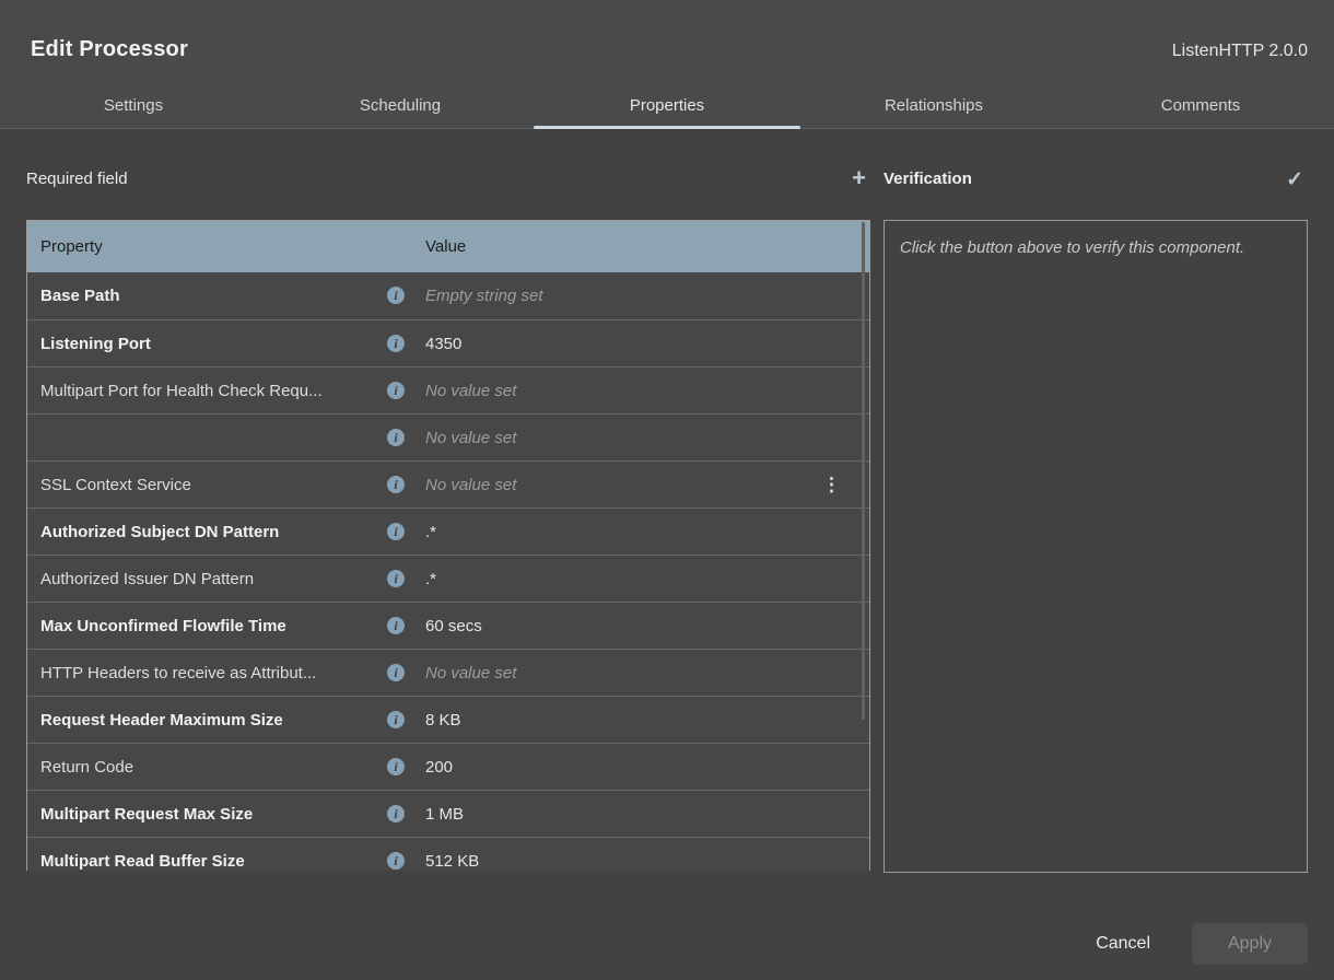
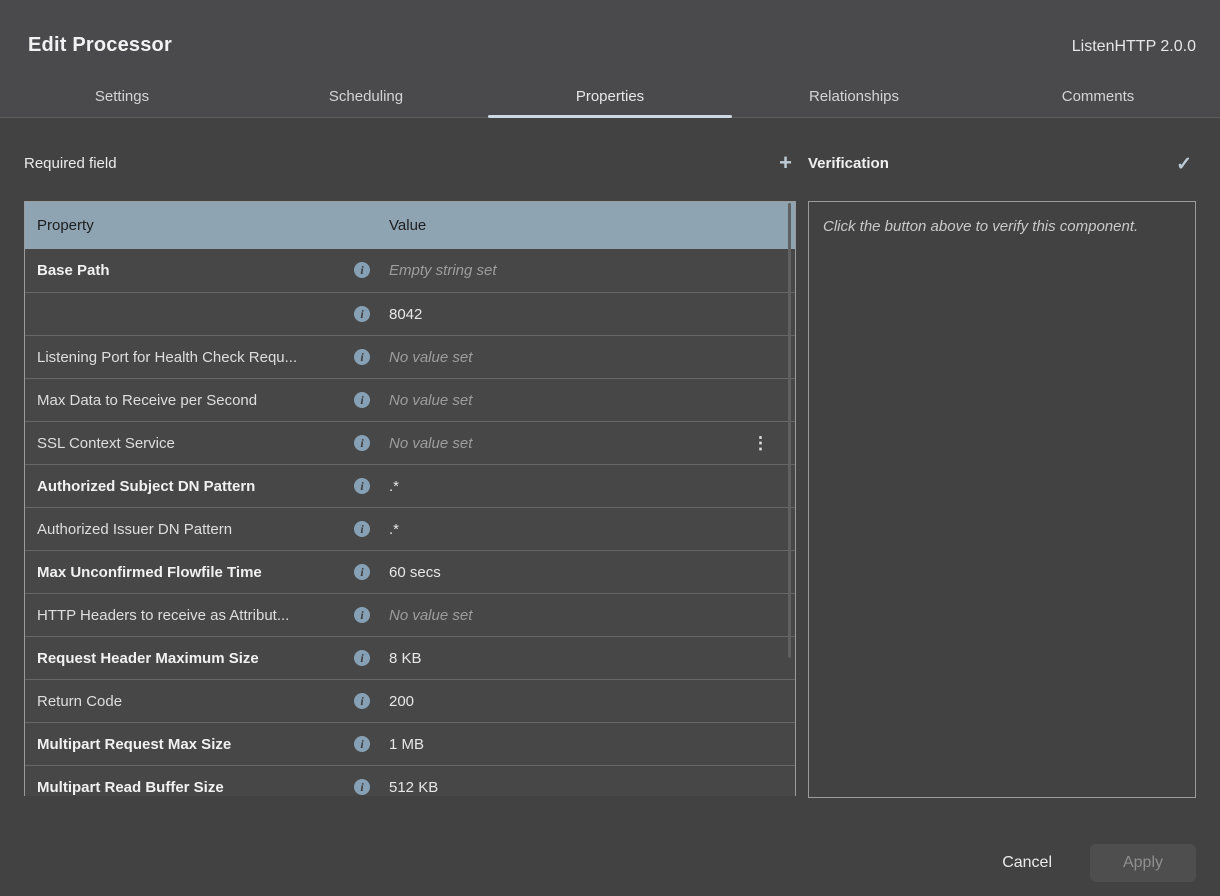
  Edit Processor
  ListenHTTP 2.0.0
  Settings
  Scheduling
  Properties
  Relationships
  Comments
  Required field
  +
  Property
  Value
  Base Path
  i
  Empty string set
- Listening Port
  i
- 4350
+ 8042
- Multipart Port for Health Check Requ...
+ Listening Port for Health Check Requ...
  i
  No value set
+ Max Data to Receive per Second
  i
  No value set
  SSL Context Service
  i
  No value set
  ⋮
  Authorized Subject DN Pattern
  i
  .*
  Authorized Issuer DN Pattern
  i
  .*
  Max Unconfirmed Flowfile Time
  i
  60 secs
  HTTP Headers to receive as Attribut...
  i
  No value set
  Request Header Maximum Size
  i
  8 KB
  Return Code
  i
  200
  Multipart Request Max Size
  i
  1 MB
  Multipart Read Buffer Size
  i
  512 KB
  Verification
  ✓
  Click the button above to verify this component.
  Cancel
  Apply
